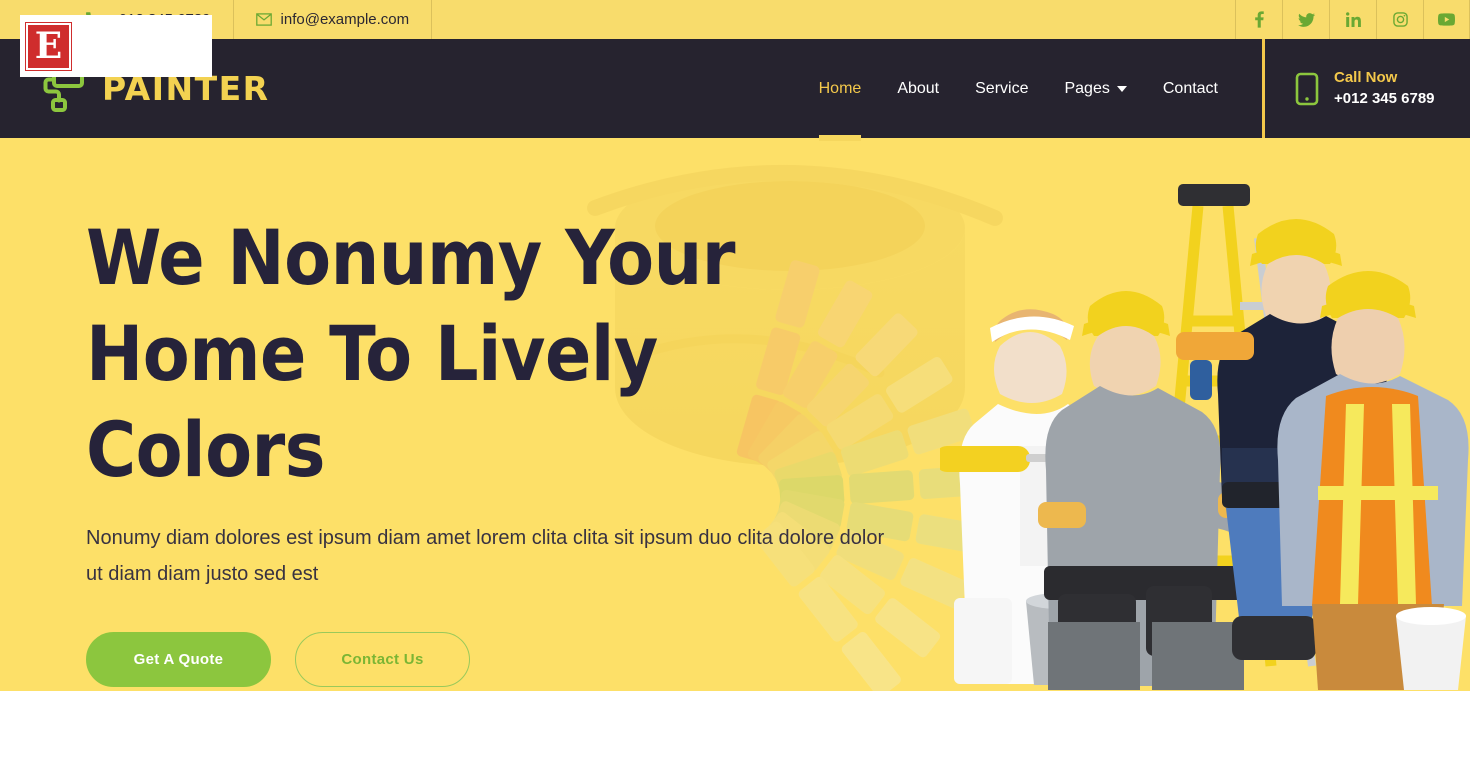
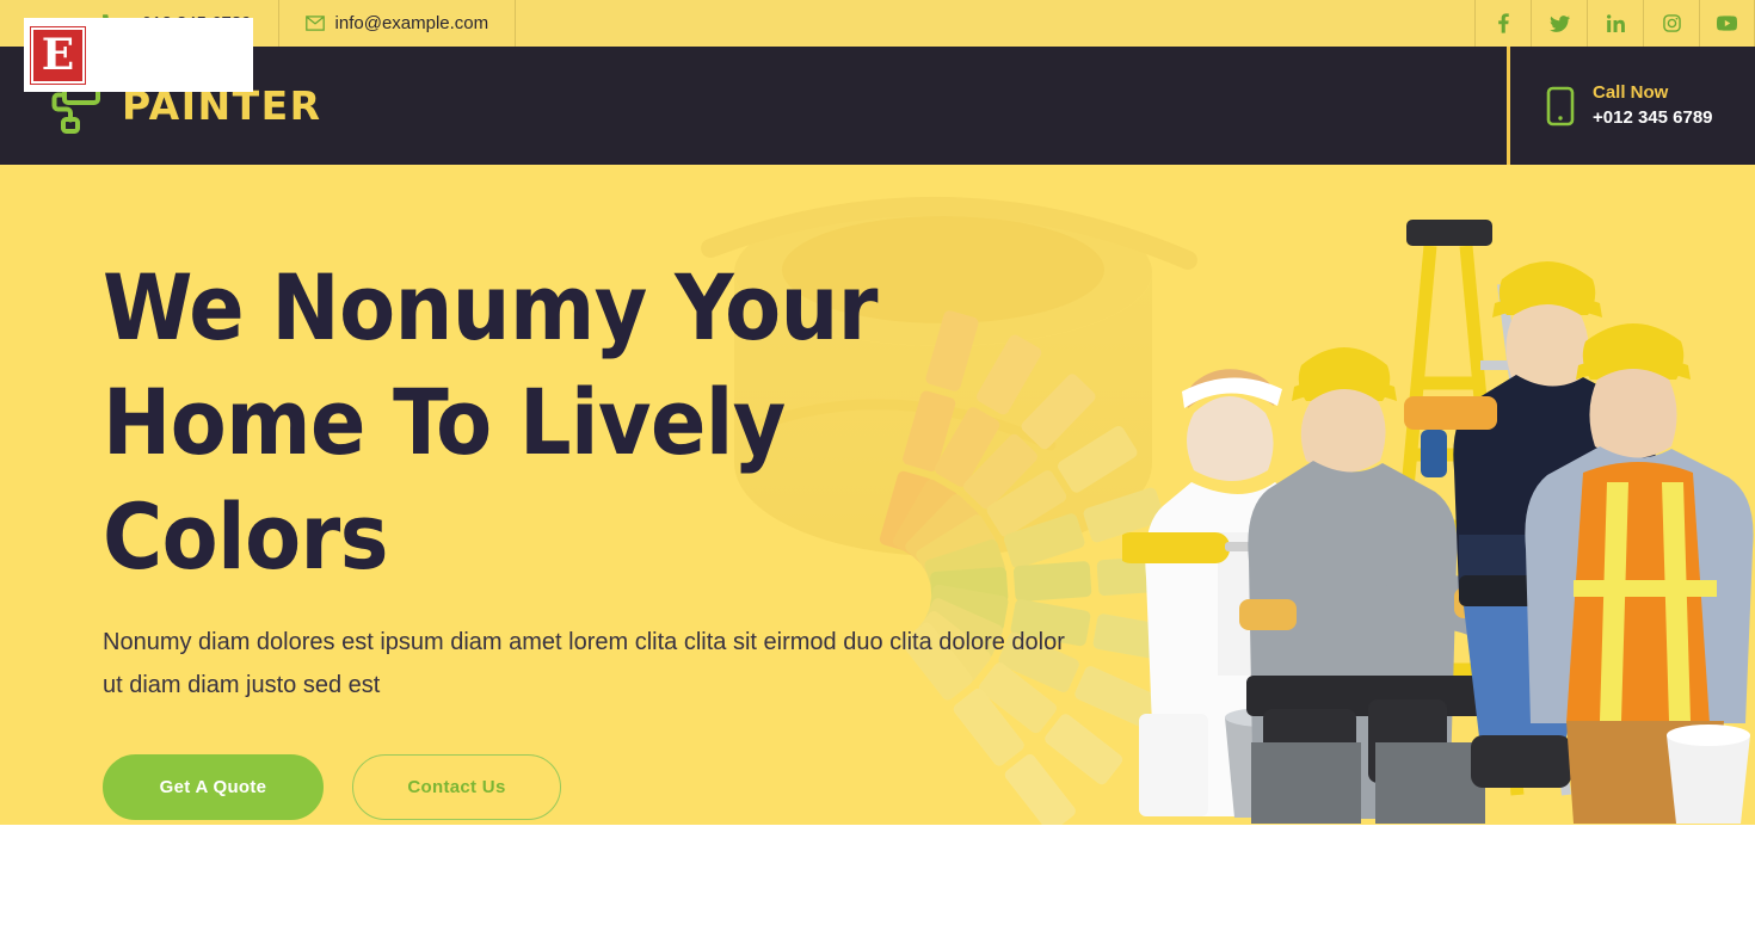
  info@example.com
  PAINTER
- Home
- About
- Service
- Pages
- Contact
  Call Now
  +012 345 6789
  We Nonumy Your Home To Lively Colors
- Nonumy diam dolores est ipsum diam amet lorem clita clita sit ipsum duo clita dolore dolor ut diam diam justo sed est
+ Nonumy diam dolores est ipsum diam amet lorem clita clita sit eirmod duo clita dolore dolor ut diam diam justo sed est
  Get A Quote
  Contact Us
  E
